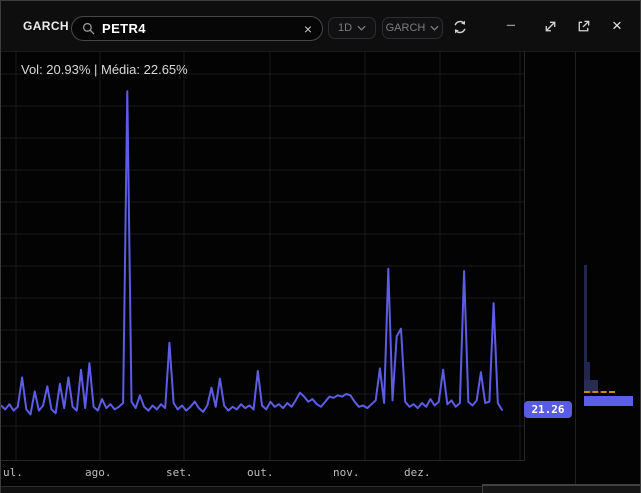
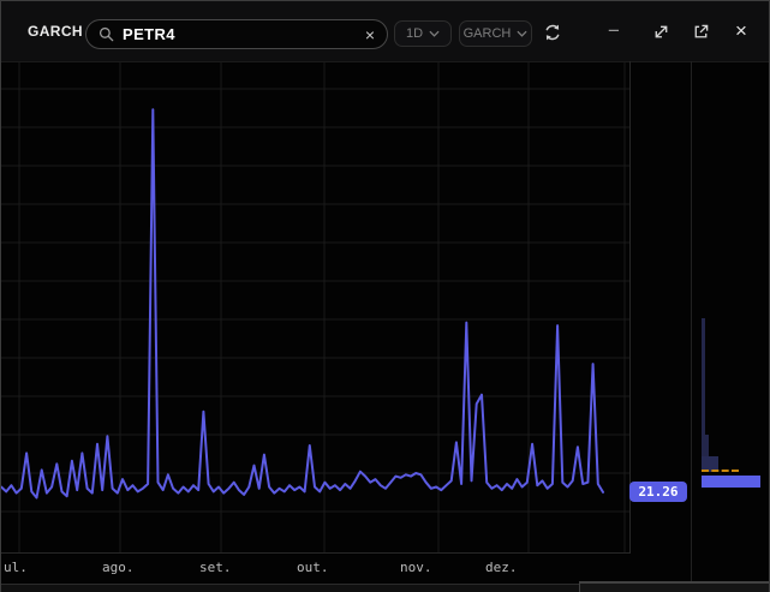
  GARCH
  PETR4
  ×
  1D
  GARCH
  −
  ×
- Vol: 20.93% | Média: 22.65%
  21.26
  ul.
  ago.
  set.
  out.
  nov.
  dez.
